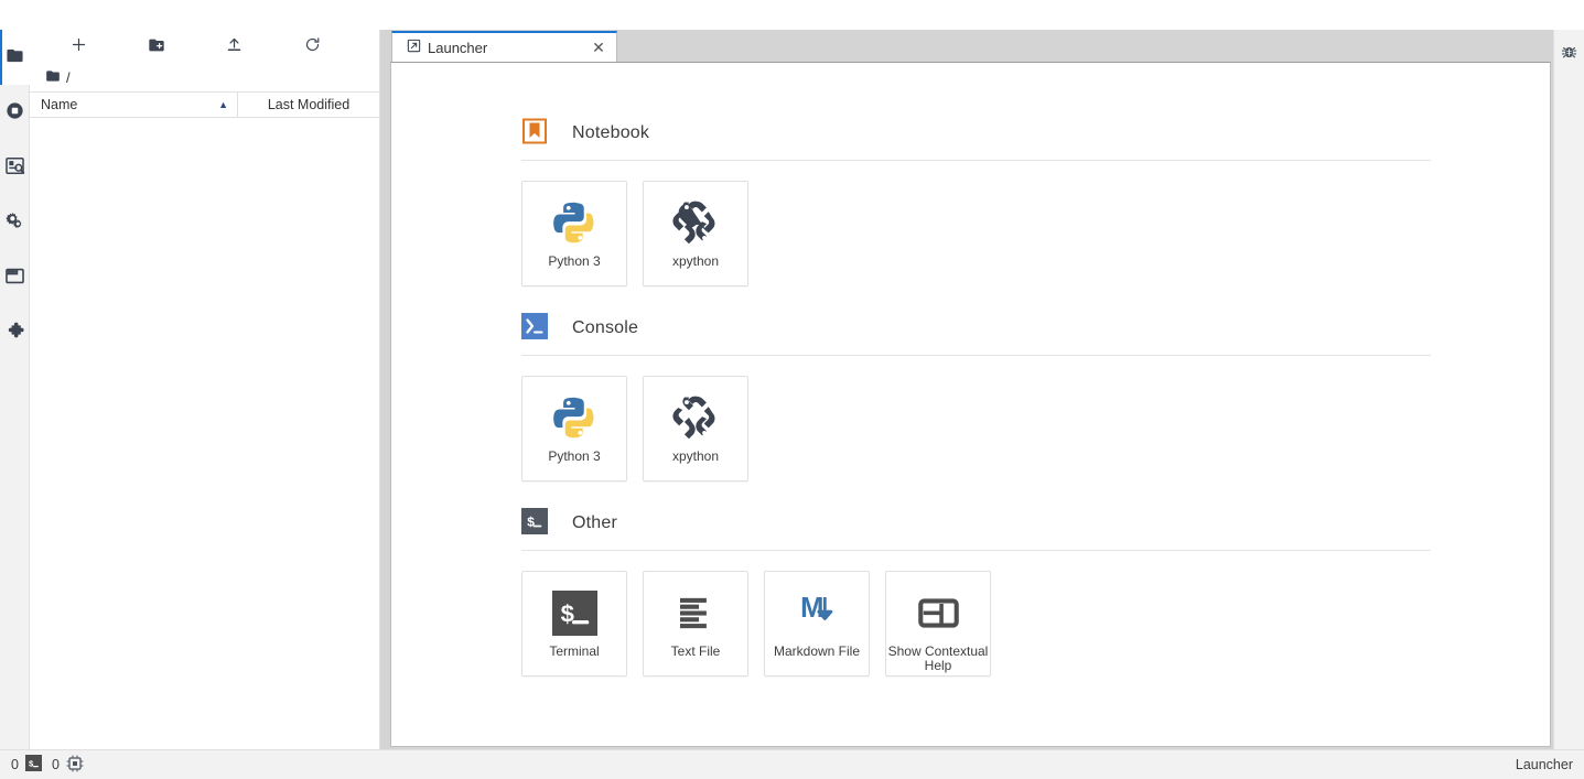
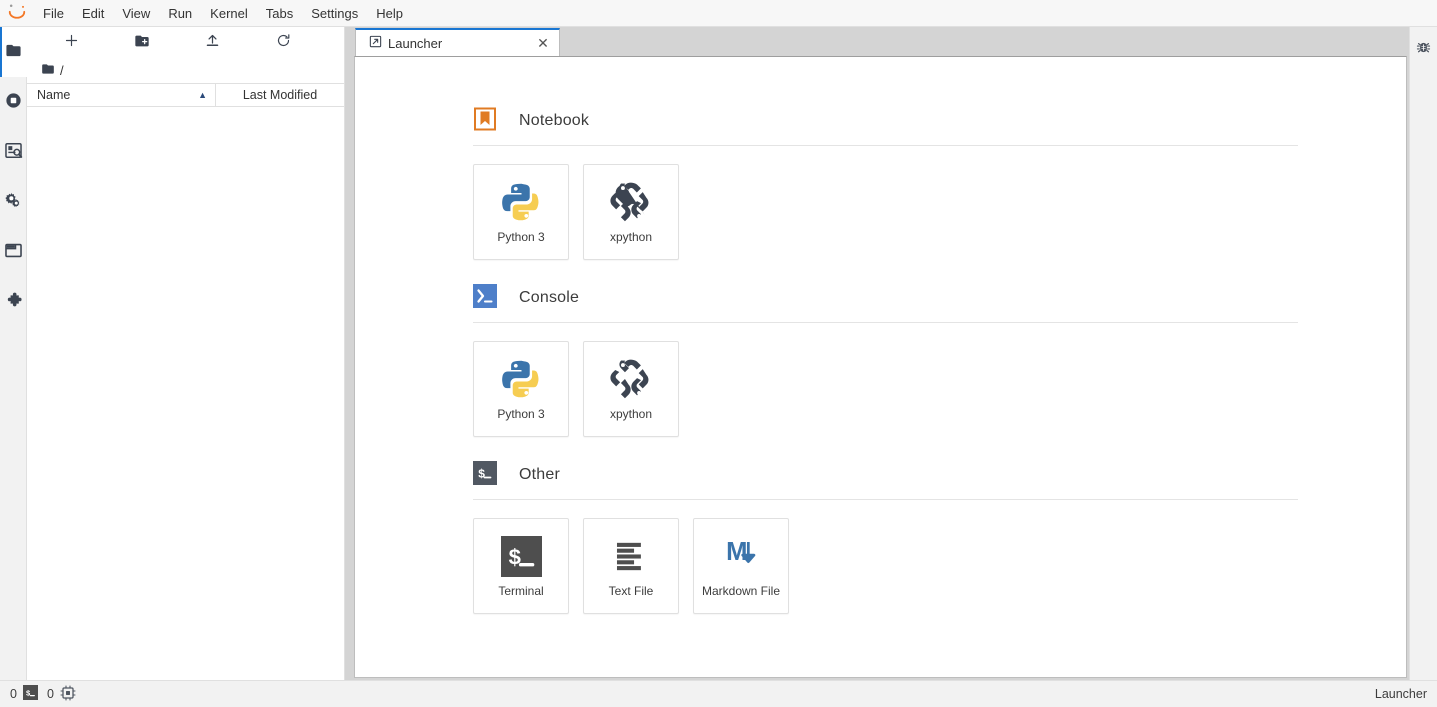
+ File
+ Edit
+ View
+ Run
+ Kernel
+ Tabs
+ Settings
+ Help
  /
  Name
  ▲
  Last Modified
  Launcher
  ✕
  Notebook
  Python 3
  xpython
  Console
  Python 3
  xpython
  $
  Other
  $
  Terminal
  Text File
  M
  Markdown File
- Show Contextual Help
  0
  $
  0
  Launcher
